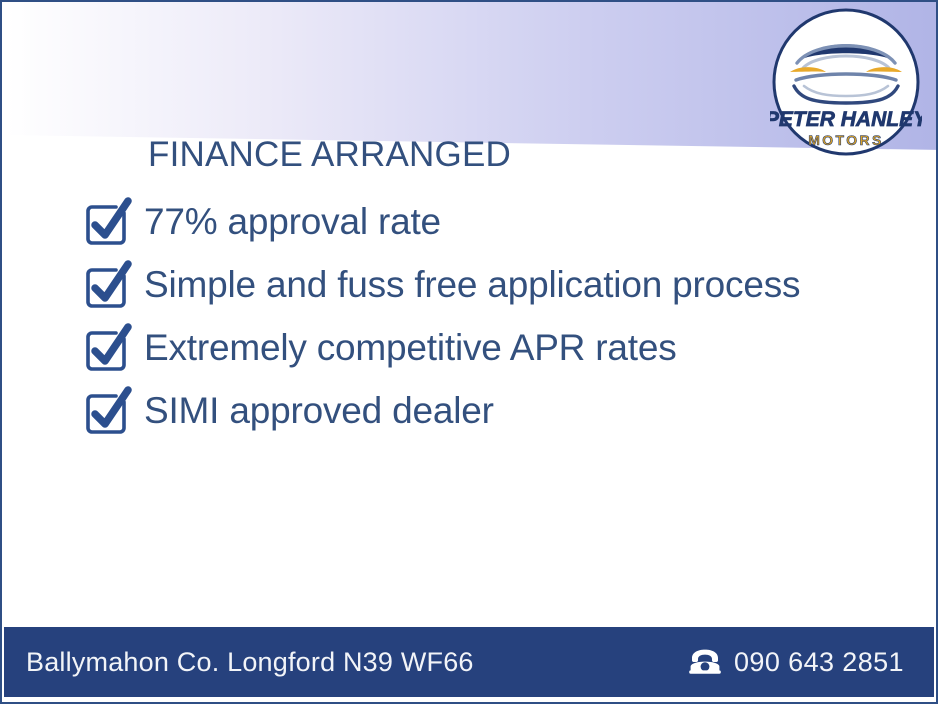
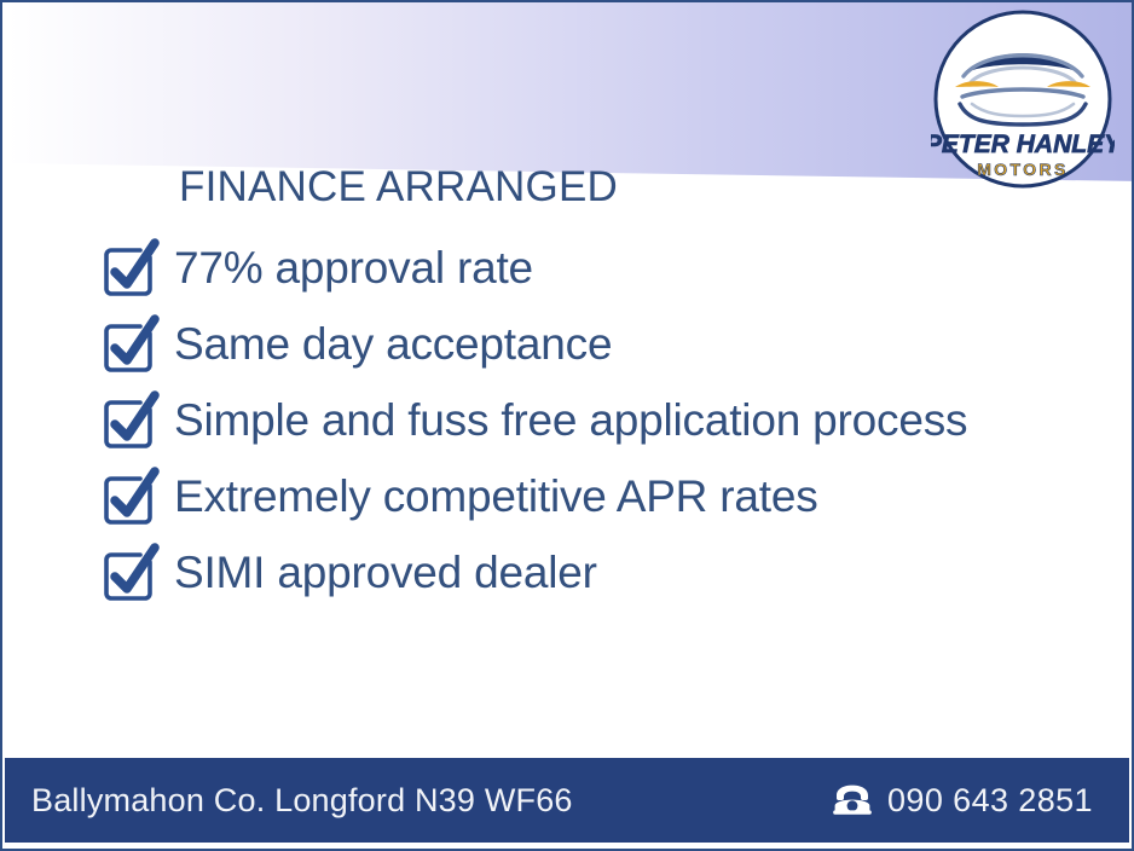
  PETER HANLEY
  MOTORS
  FINANCE ARRANGED
  77% approval rate
+ Same day acceptance
  Simple and fuss free application process
  Extremely competitive APR rates
  SIMI approved dealer
  Ballymahon Co. Longford N39 WF66
  090 643 2851
